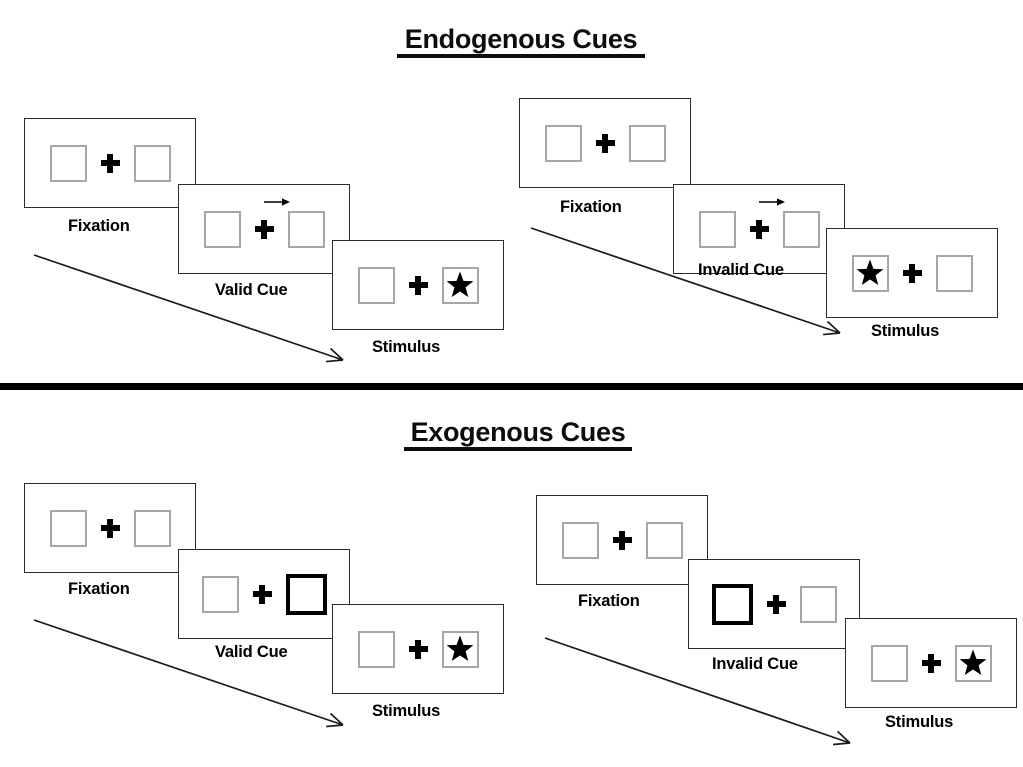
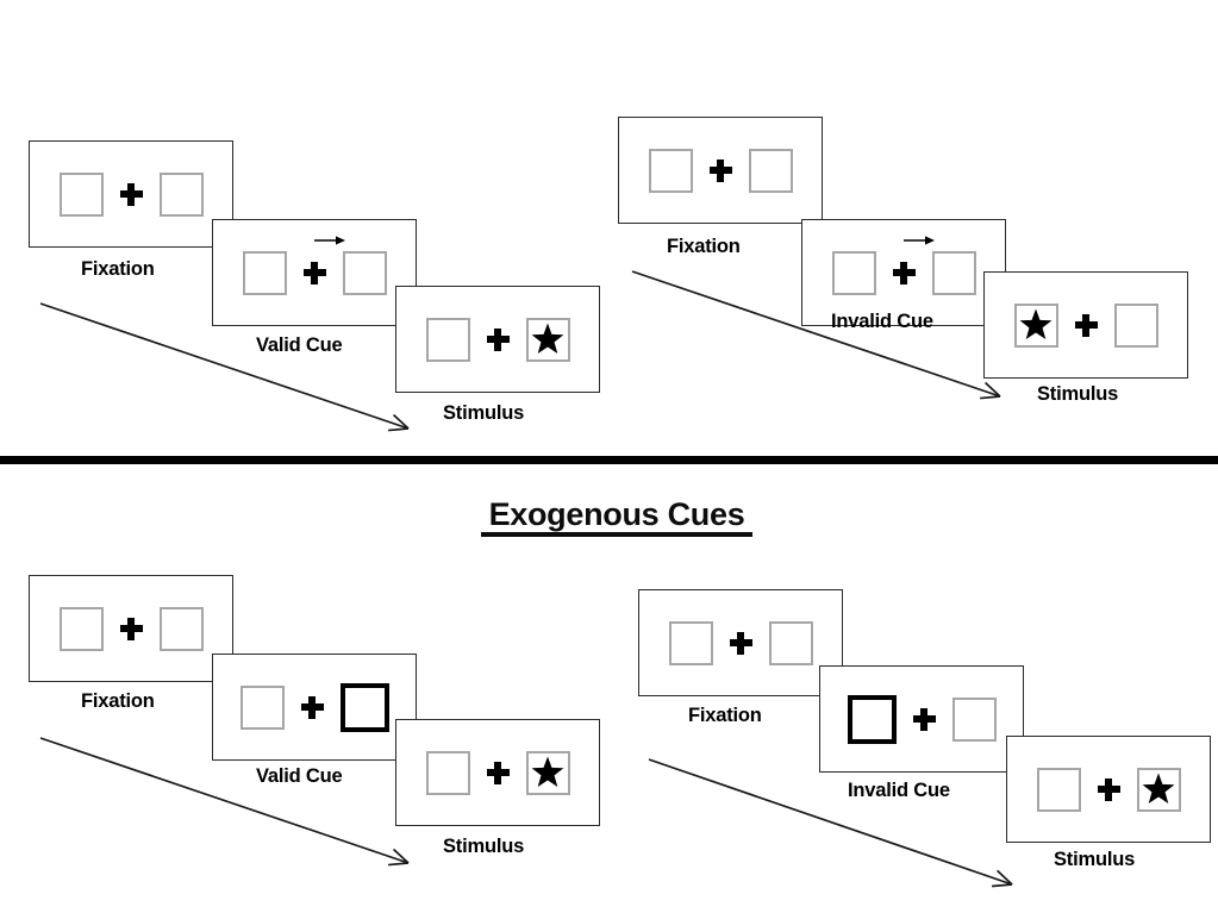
- Endogenous Cues
  Fixation
  Valid Cue
  Stimulus
  Fixation
  Invalid Cue
  Stimulus
  Exogenous Cues
  Fixation
  Valid Cue
  Stimulus
  Fixation
  Invalid Cue
  Stimulus
